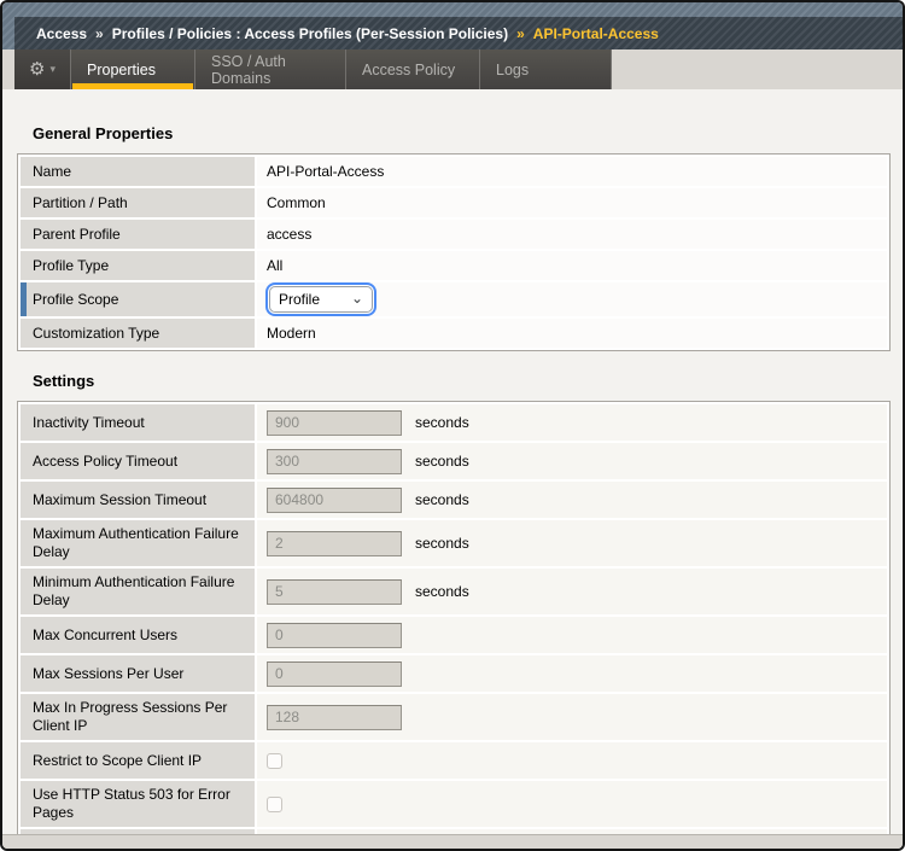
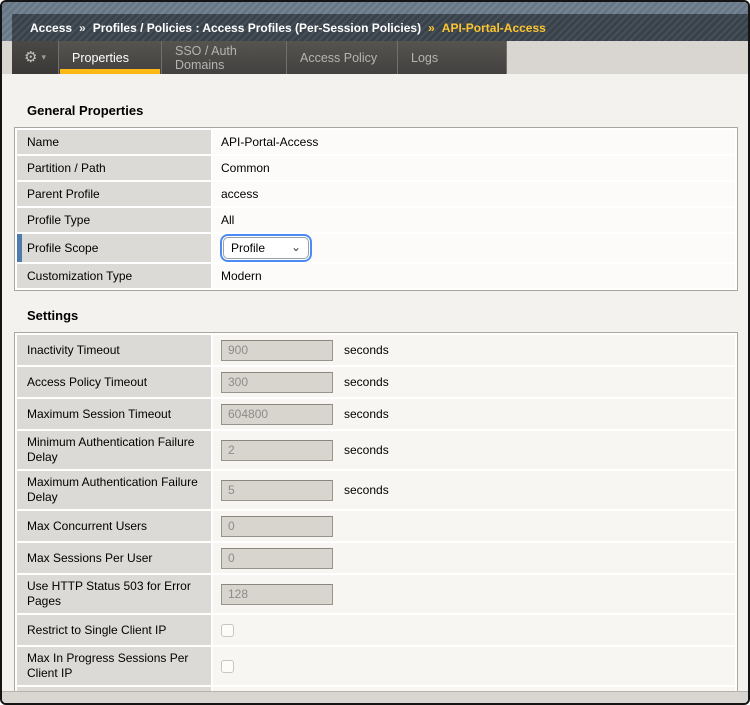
  Access
  »
  Profiles / Policies : Access Profiles (Per-Session Policies)
  »
  API-Portal-Access
  ⚙
  ▾
  Properties
  SSO / Auth Domains
  Access Policy
  Logs
  General Properties
  Name
  API-Portal-Access
  Partition / Path
  Common
  Parent Profile
  access
  Profile Type
  All
  Profile Scope
  Profile
  ⌄
  Customization Type
  Modern
  Settings
  Inactivity Timeout
  900
  seconds
  Access Policy Timeout
  300
  seconds
  Maximum Session Timeout
  604800
  seconds
- Maximum Authentication Failure Delay
+ Minimum Authentication Failure Delay
  2
  seconds
- Minimum Authentication Failure Delay
+ Maximum Authentication Failure Delay
  5
  seconds
  Max Concurrent Users
  0
  Max Sessions Per User
  0
- Max In Progress Sessions Per Client IP
+ Use HTTP Status 503 for Error Pages
  128
- Restrict to Scope Client IP
+ Restrict to Single Client IP
- Use HTTP Status 503 for Error Pages
+ Max In Progress Sessions Per Client IP
